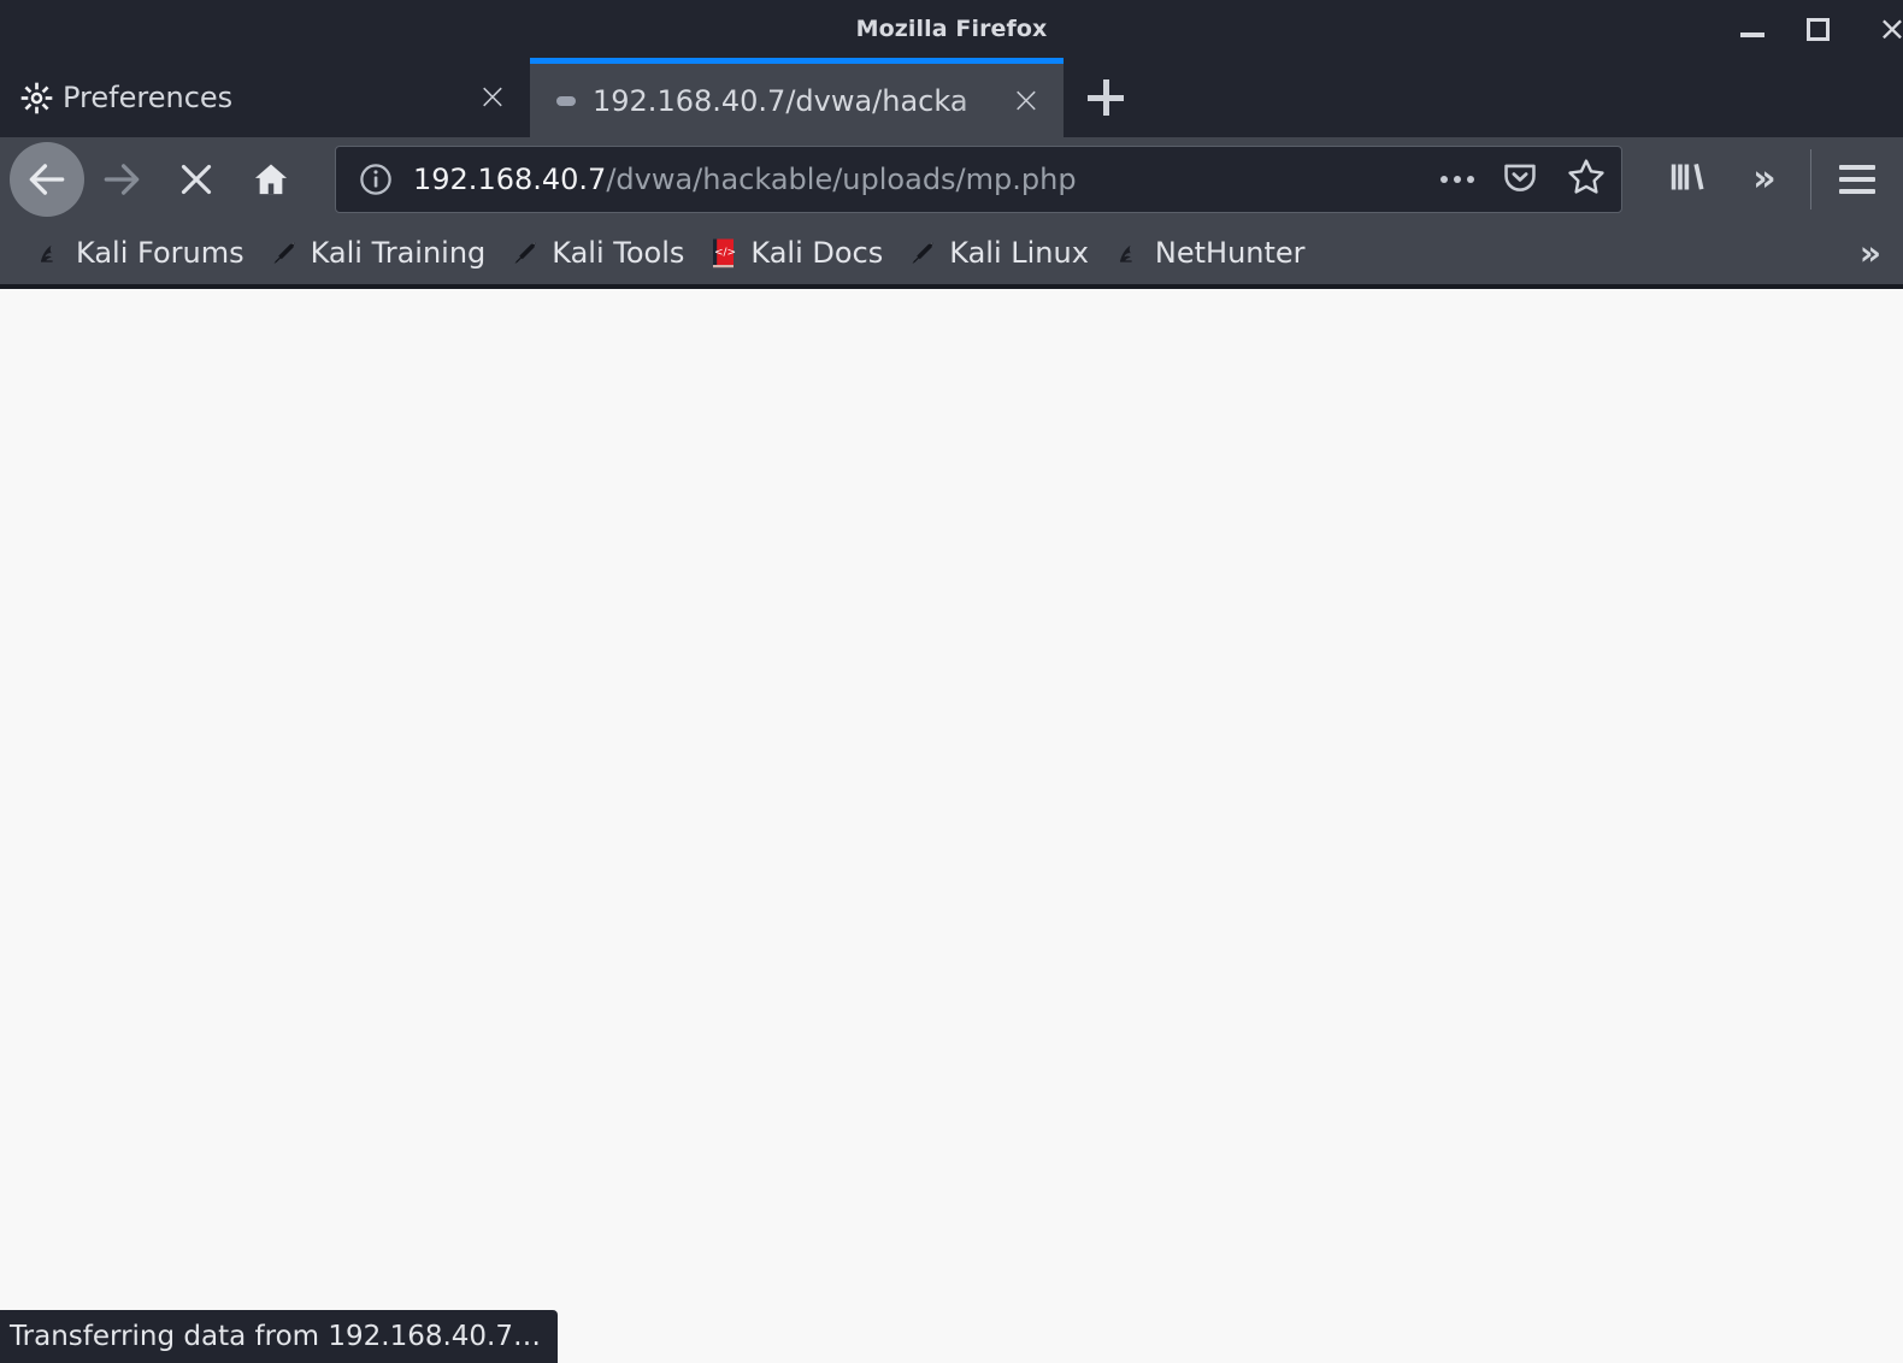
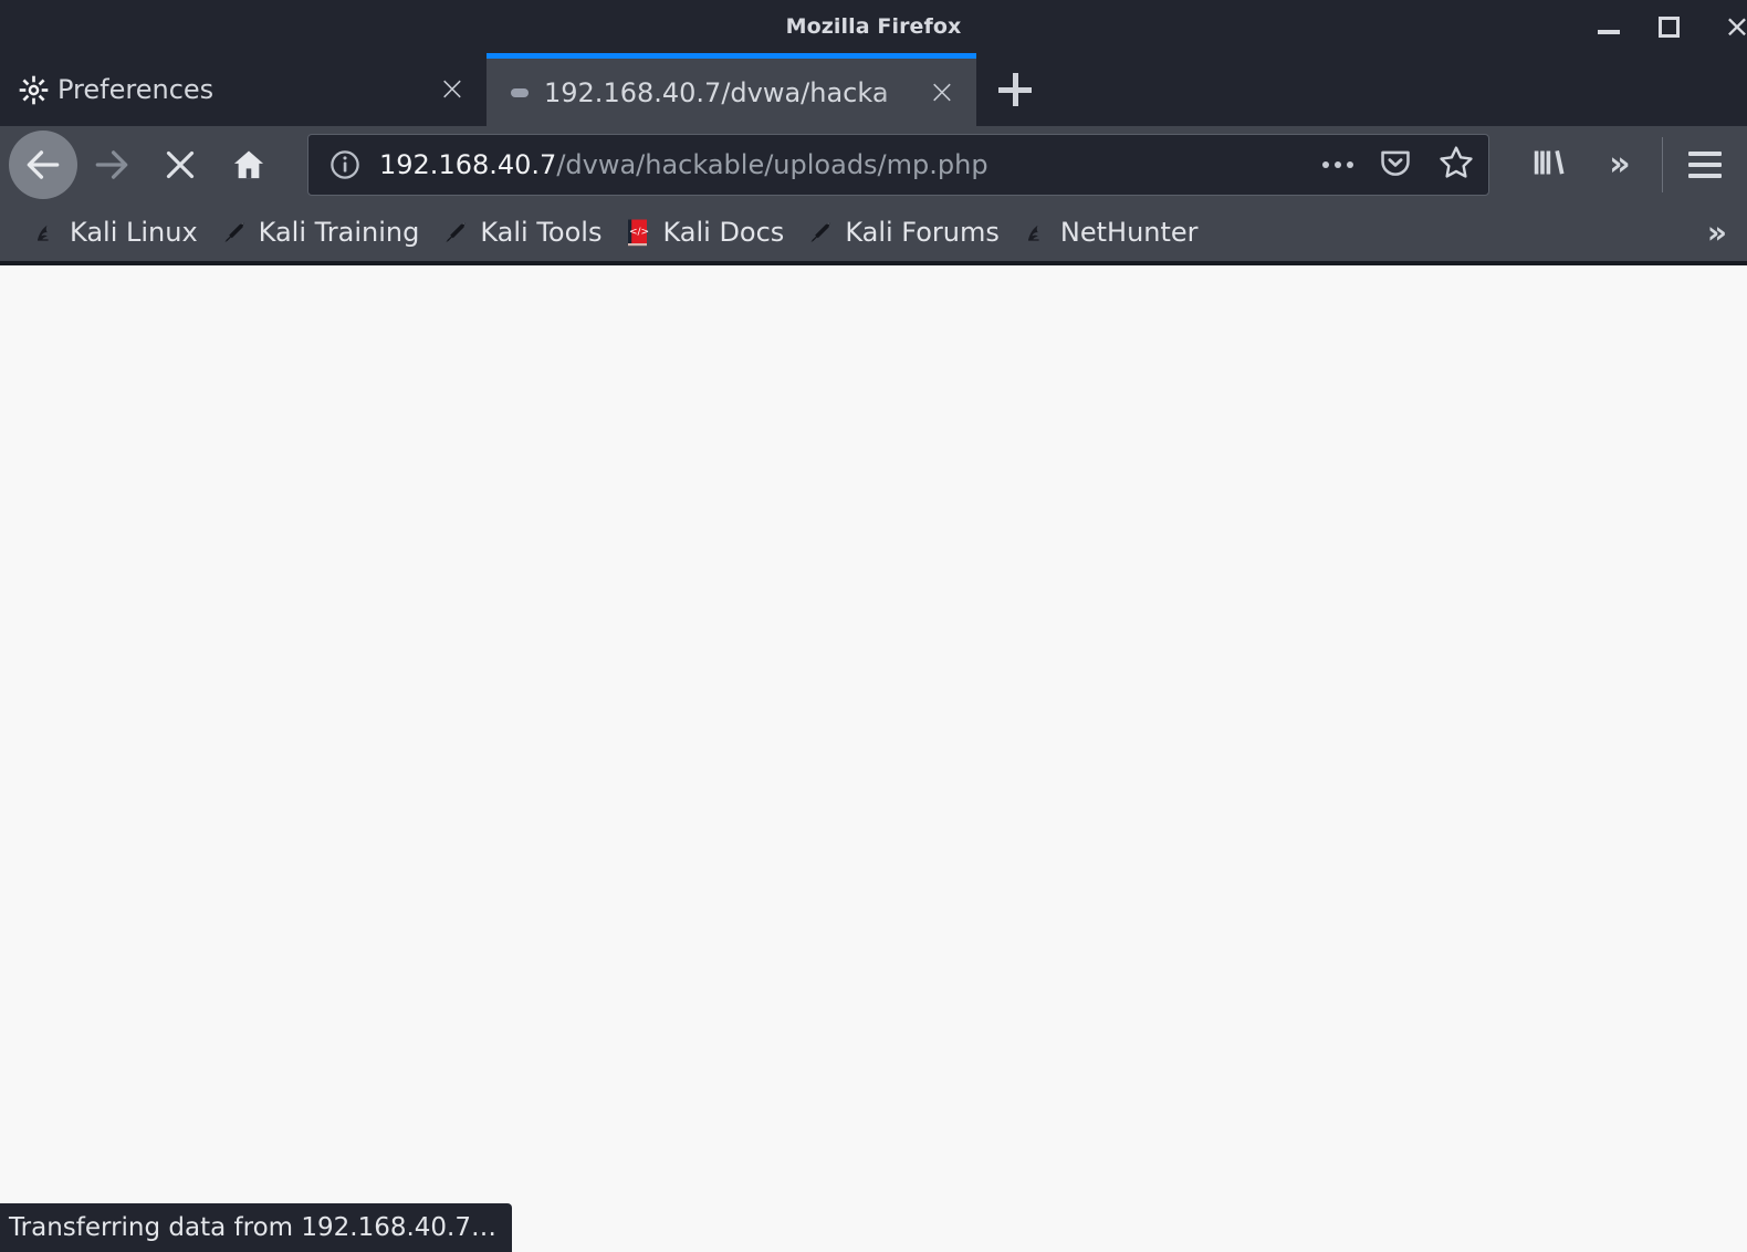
  Mozilla Firefox
  ×
  Preferences
  ×
  192.168.40.7/dvwa/hacka
  ×
  192.168.40.7/dvwa/hackable/uploads/mp.php
  »
- Kali Forums
+ Kali Linux
  Kali Training
  Kali Tools
  </>
  Kali Docs
- Kali Linux
+ Kali Forums
  NetHunter
  »
  Transferring data from 192.168.40.7…
